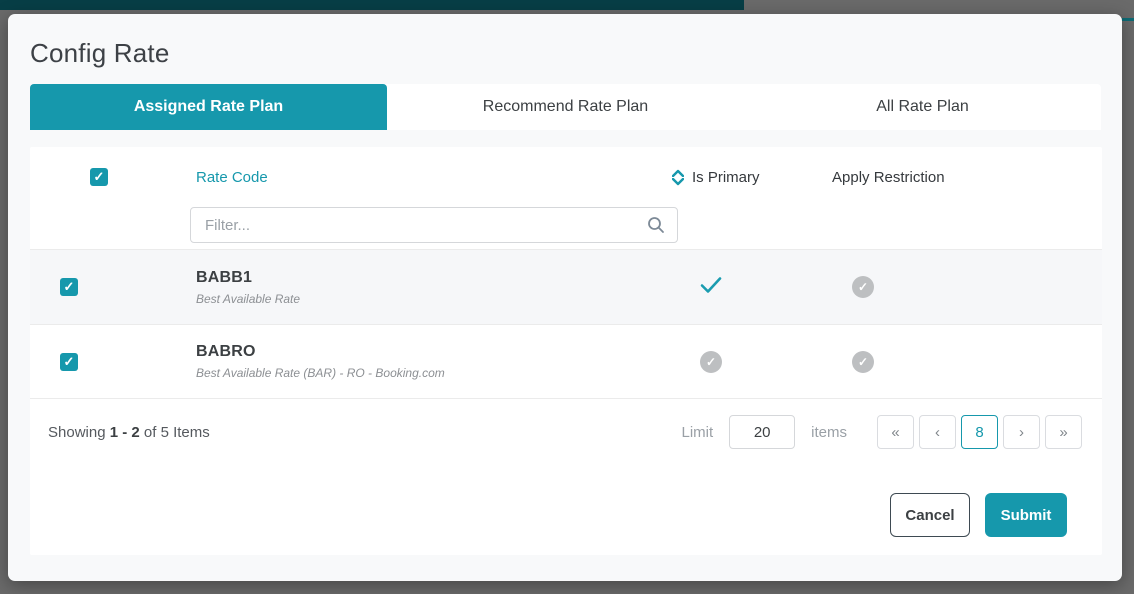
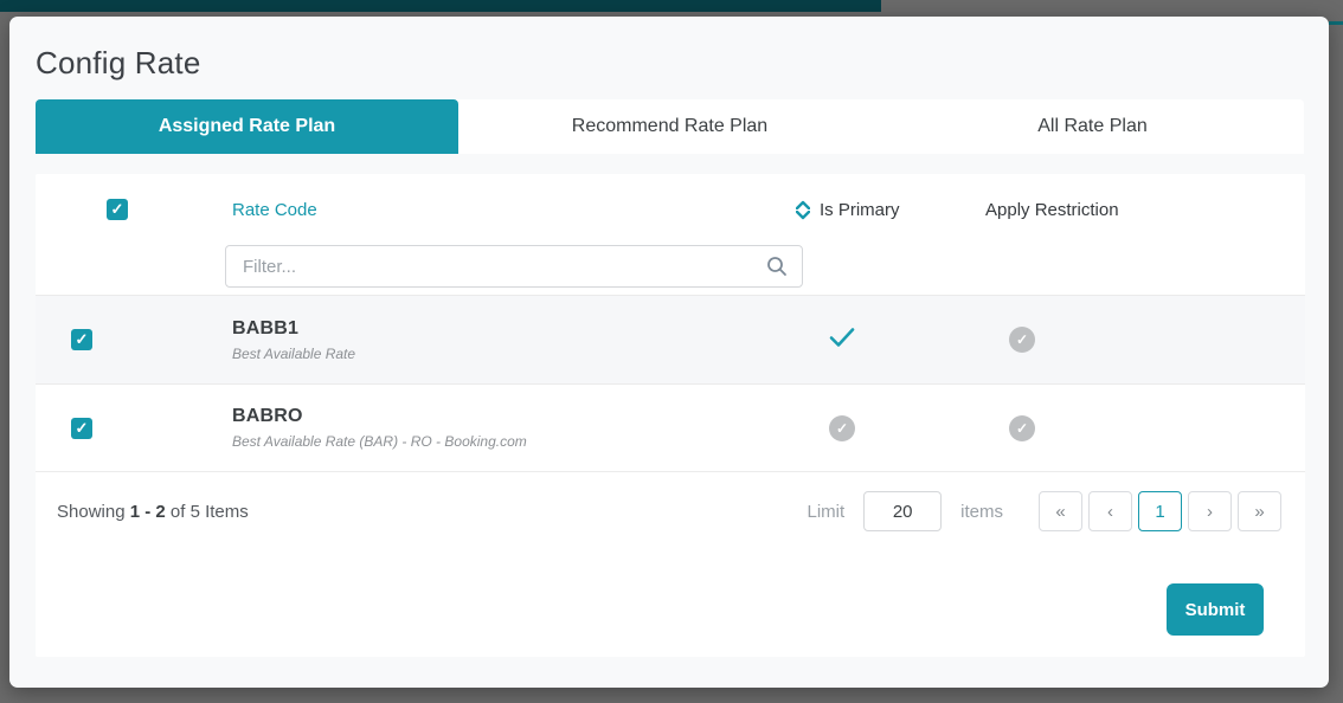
  Config Rate
  Assigned Rate Plan
  Recommend Rate Plan
  All Rate Plan
  ✓
  Rate Code
  Is Primary
  Apply Restriction
  Filter...
  ✓
  BABB1
  Best Available Rate
  ✓
  ✓
  BABRO
  Best Available Rate (BAR) - RO - Booking.com
  ✓
  ✓
  Showing 1 - 2 of 5 Items
  Limit
  20
  items
  «
  ‹
- 8
+ 1
  ›
  »
- Cancel
  Submit
